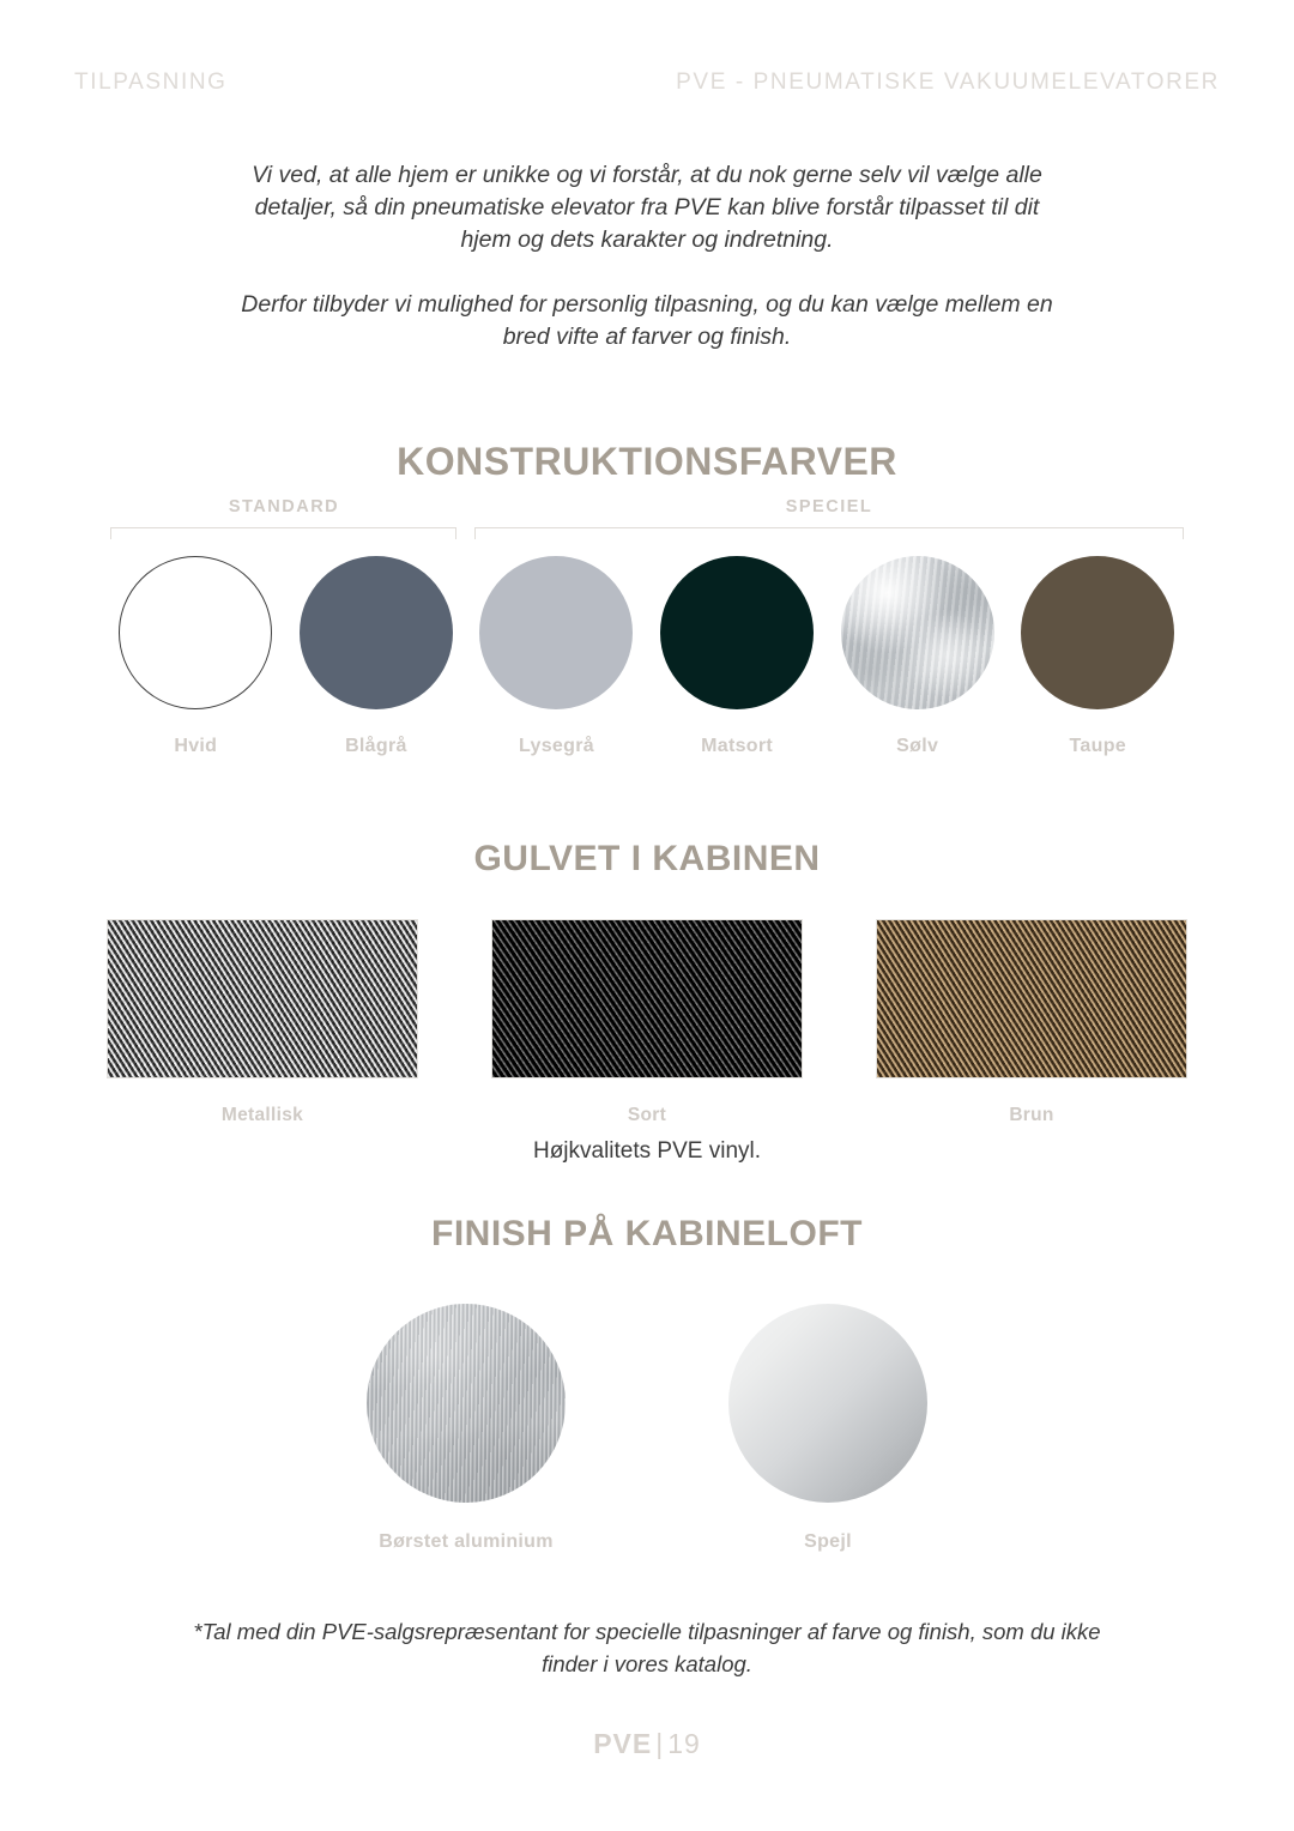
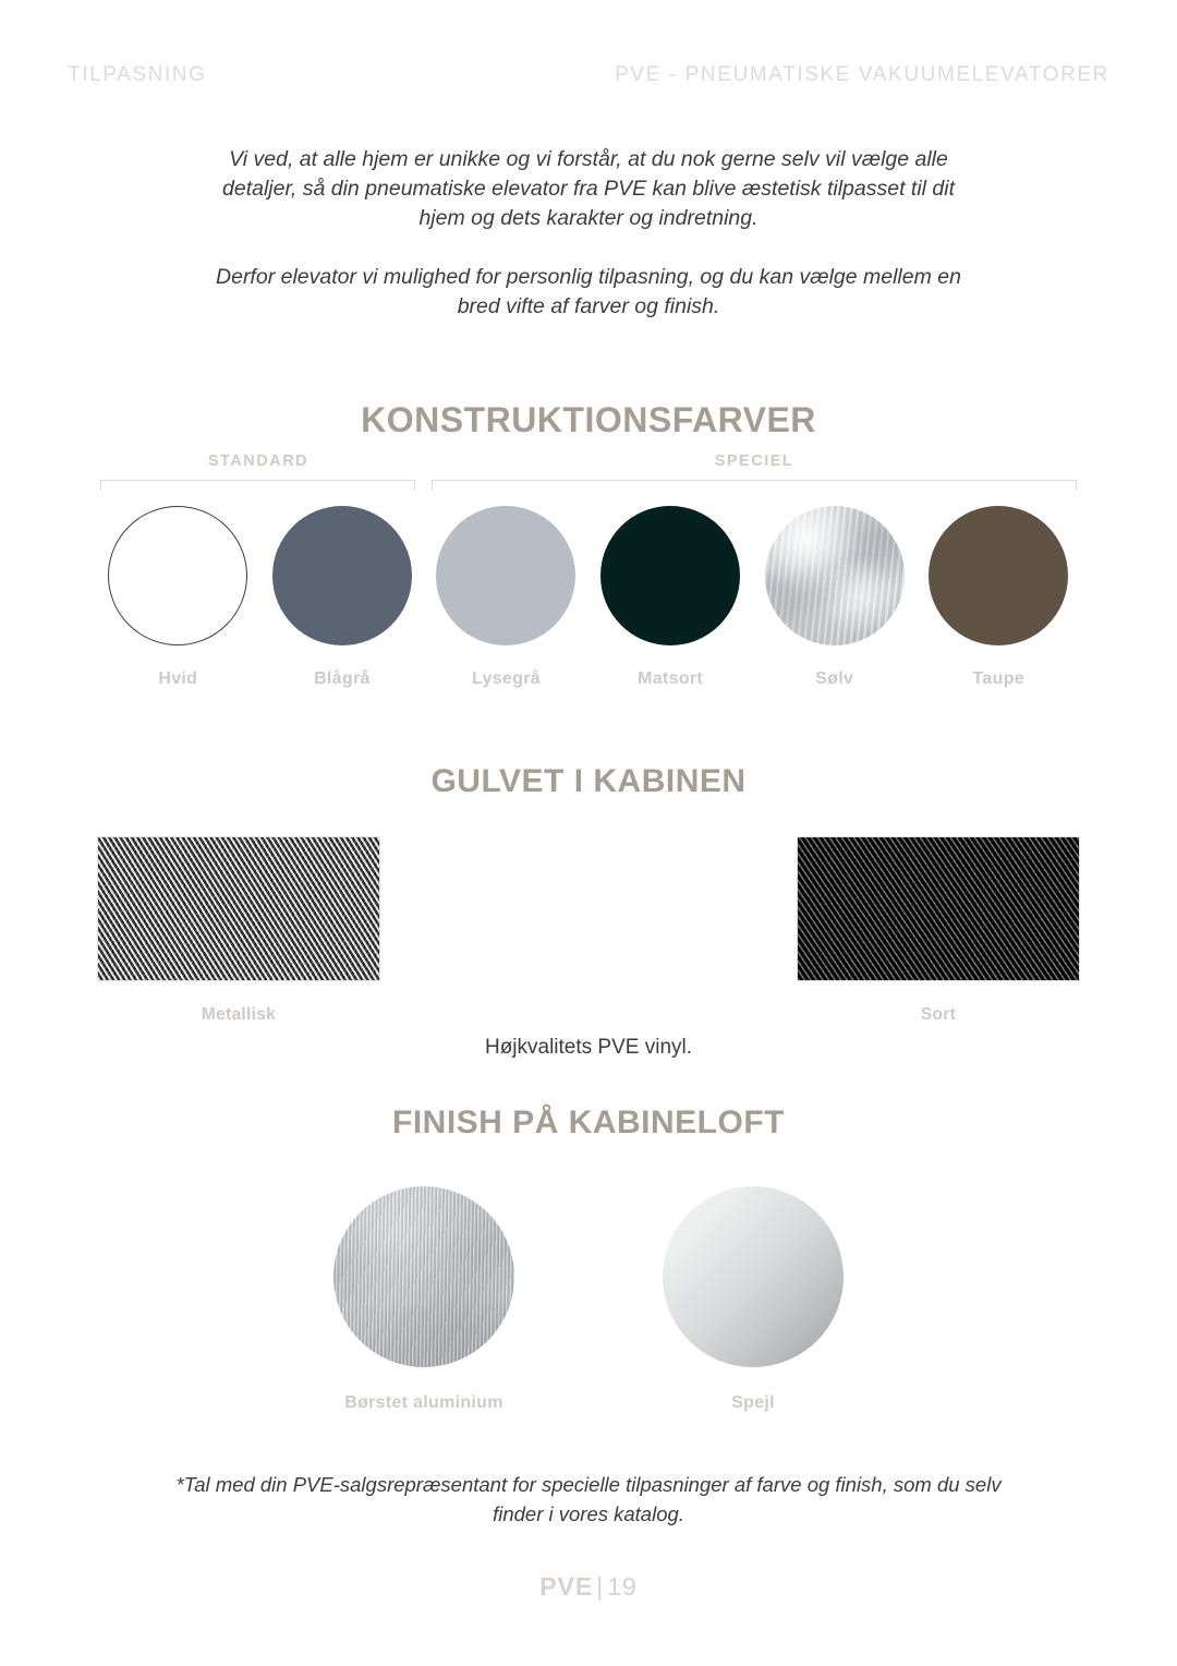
  TILPASNING
  PVE - PNEUMATISKE VAKUUMELEVATORER
- Vi ved, at alle hjem er unikke og vi forstår, at du nok gerne selv vil vælge alle detaljer, så din pneumatiske elevator fra PVE kan blive forstår tilpasset til dit hjem og dets karakter og indretning.
+ Vi ved, at alle hjem er unikke og vi forstår, at du nok gerne selv vil vælge alle detaljer, så din pneumatiske elevator fra PVE kan blive æstetisk tilpasset til dit hjem og dets karakter og indretning.
- Derfor tilbyder vi mulighed for personlig tilpasning, og du kan vælge mellem en bred vifte af farver og finish.
+ Derfor elevator vi mulighed for personlig tilpasning, og du kan vælge mellem en bred vifte af farver og finish.
  KONSTRUKTIONSFARVER
  STANDARD
  SPECIEL
  Hvid
  Blågrå
  Lysegrå
  Matsort
  Sølv
  Taupe
  GULVET I KABINEN
  Metallisk
  Sort
- Brun
  Højkvalitets PVE vinyl.
  FINISH PÅ KABINELOFT
  Børstet aluminium
  Spejl
- *Tal med din PVE-salgsrepræsentant for specielle tilpasninger af farve og finish, som du ikke finder i vores katalog.
+ *Tal med din PVE-salgsrepræsentant for specielle tilpasninger af farve og finish, som du selv finder i vores katalog.
  PVE|19
